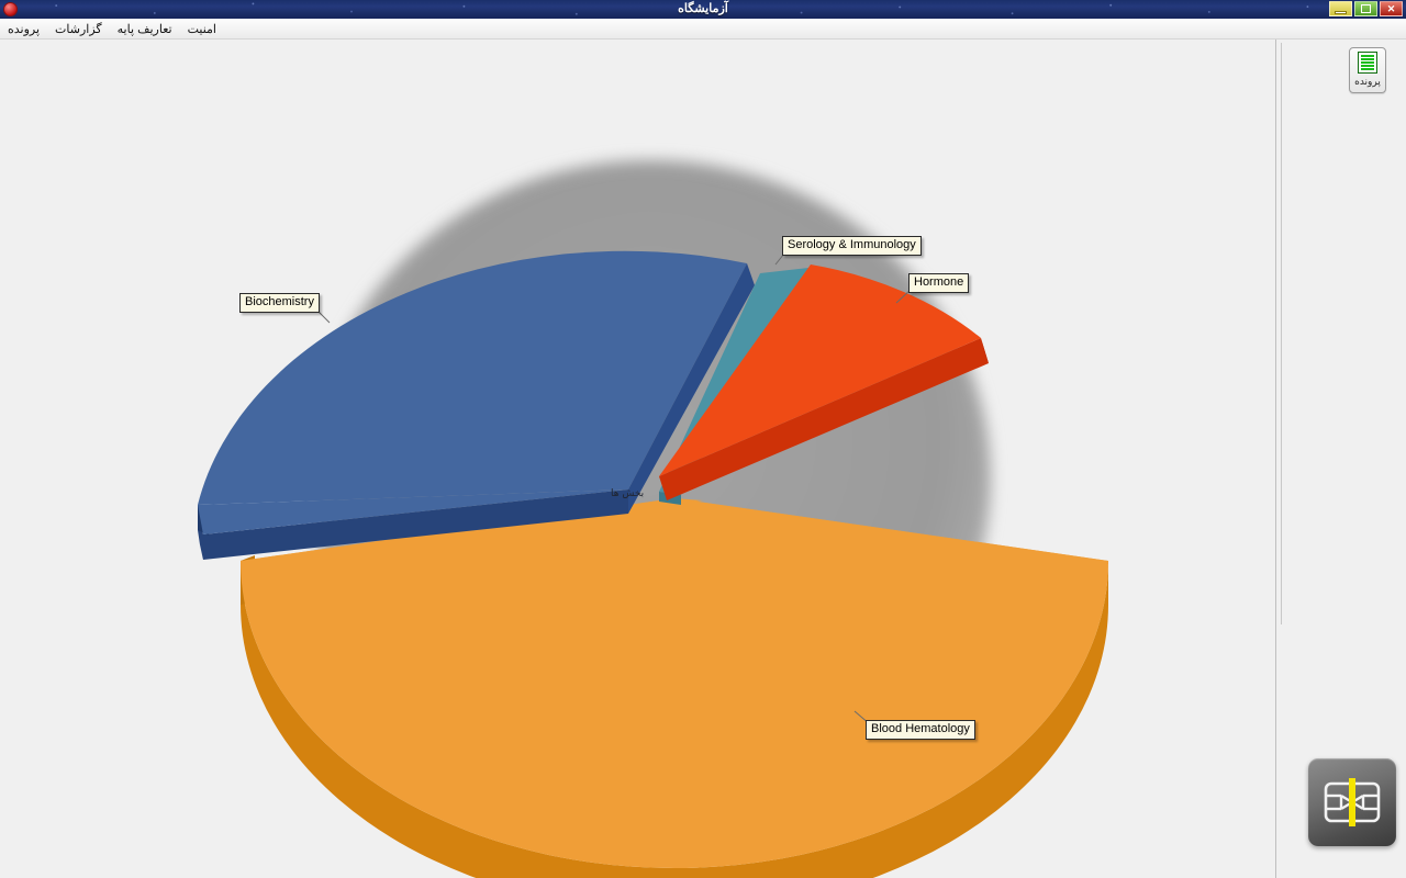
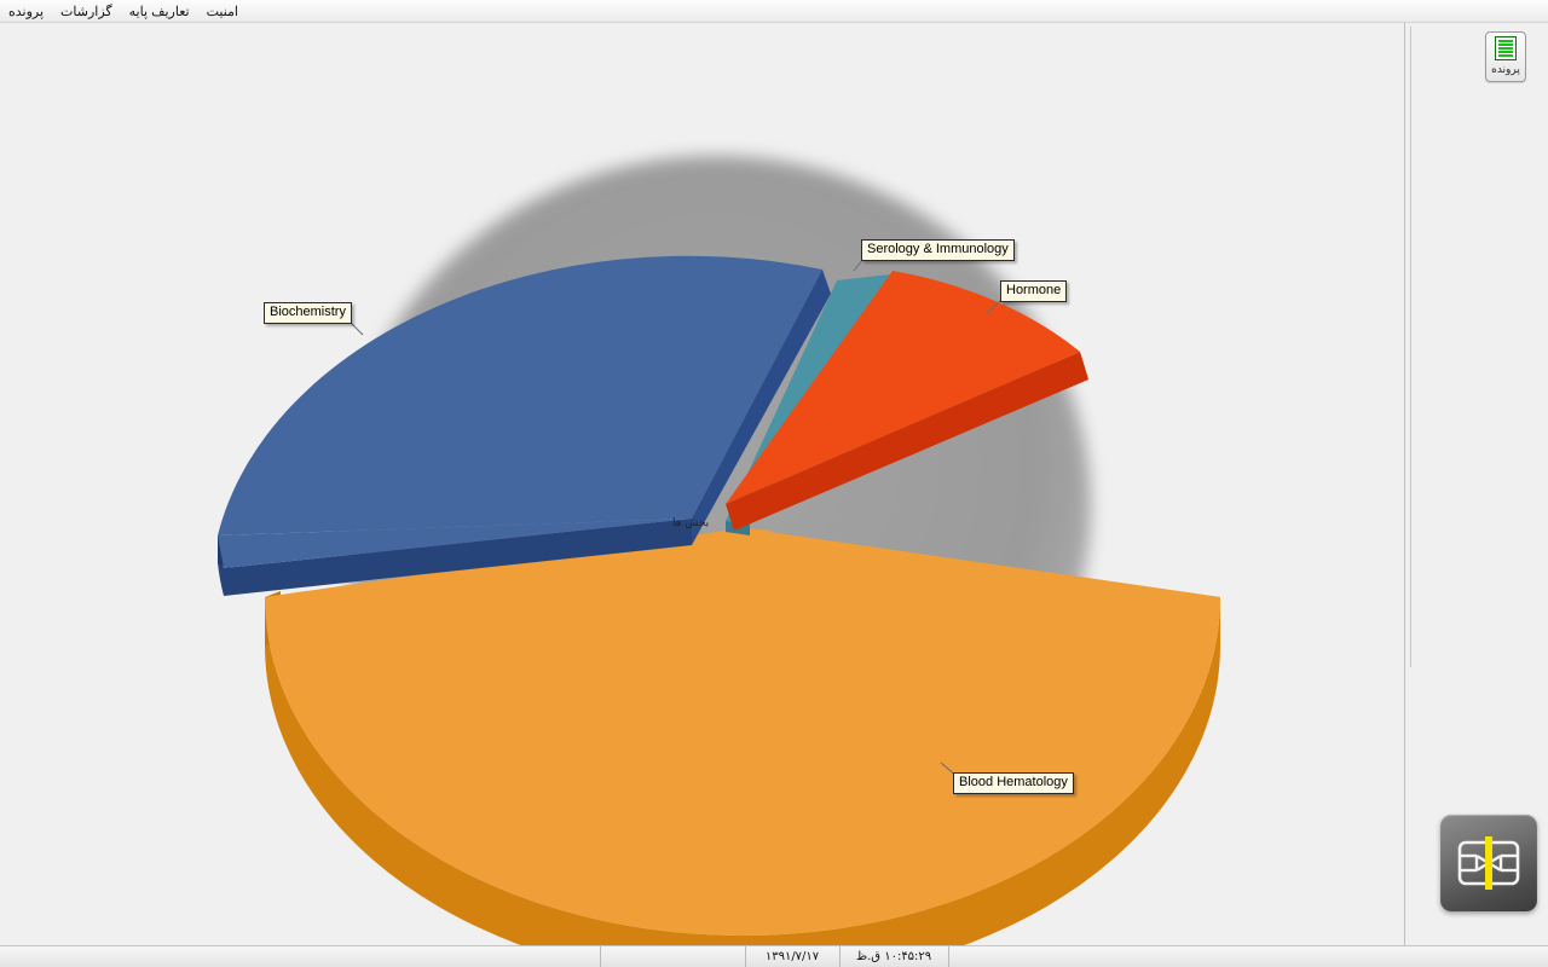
- آزمایشگاه
- ✕
  پرونده
  گزارشات
  تعاریف پایه
  امنیت
  بخش ها
  Biochemistry
  Serology & Immunology
  Hormone
  Blood Hematology
  پرونده
+ ۱۰:۴۵:۲۹ ق.ظ
+ ۱۳۹۱/۷/۱۷
